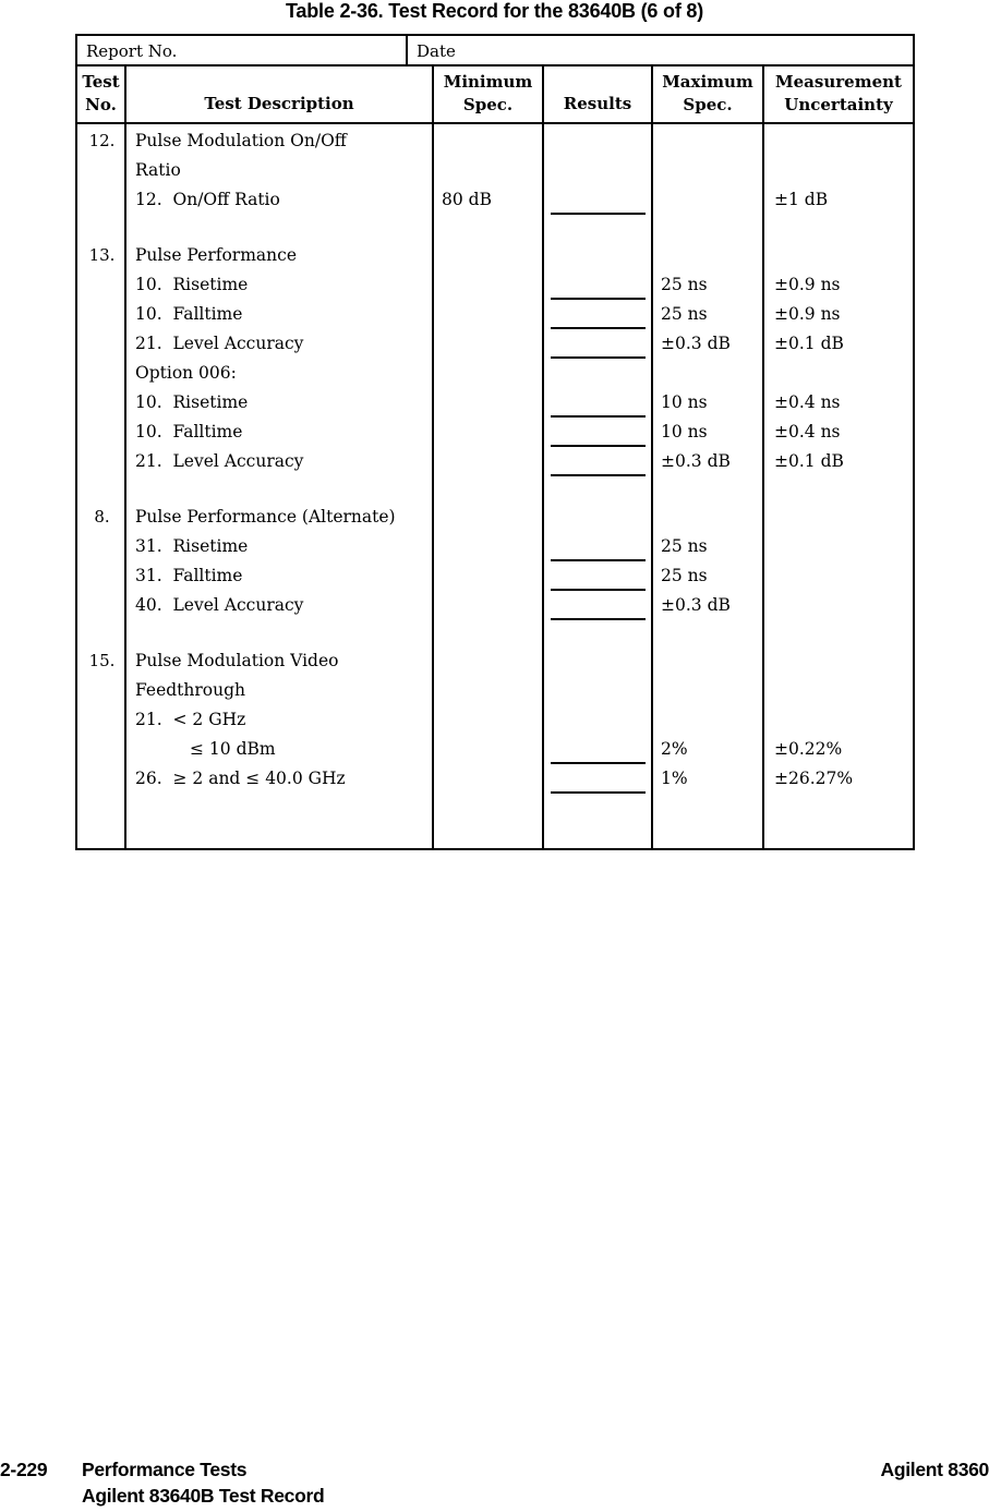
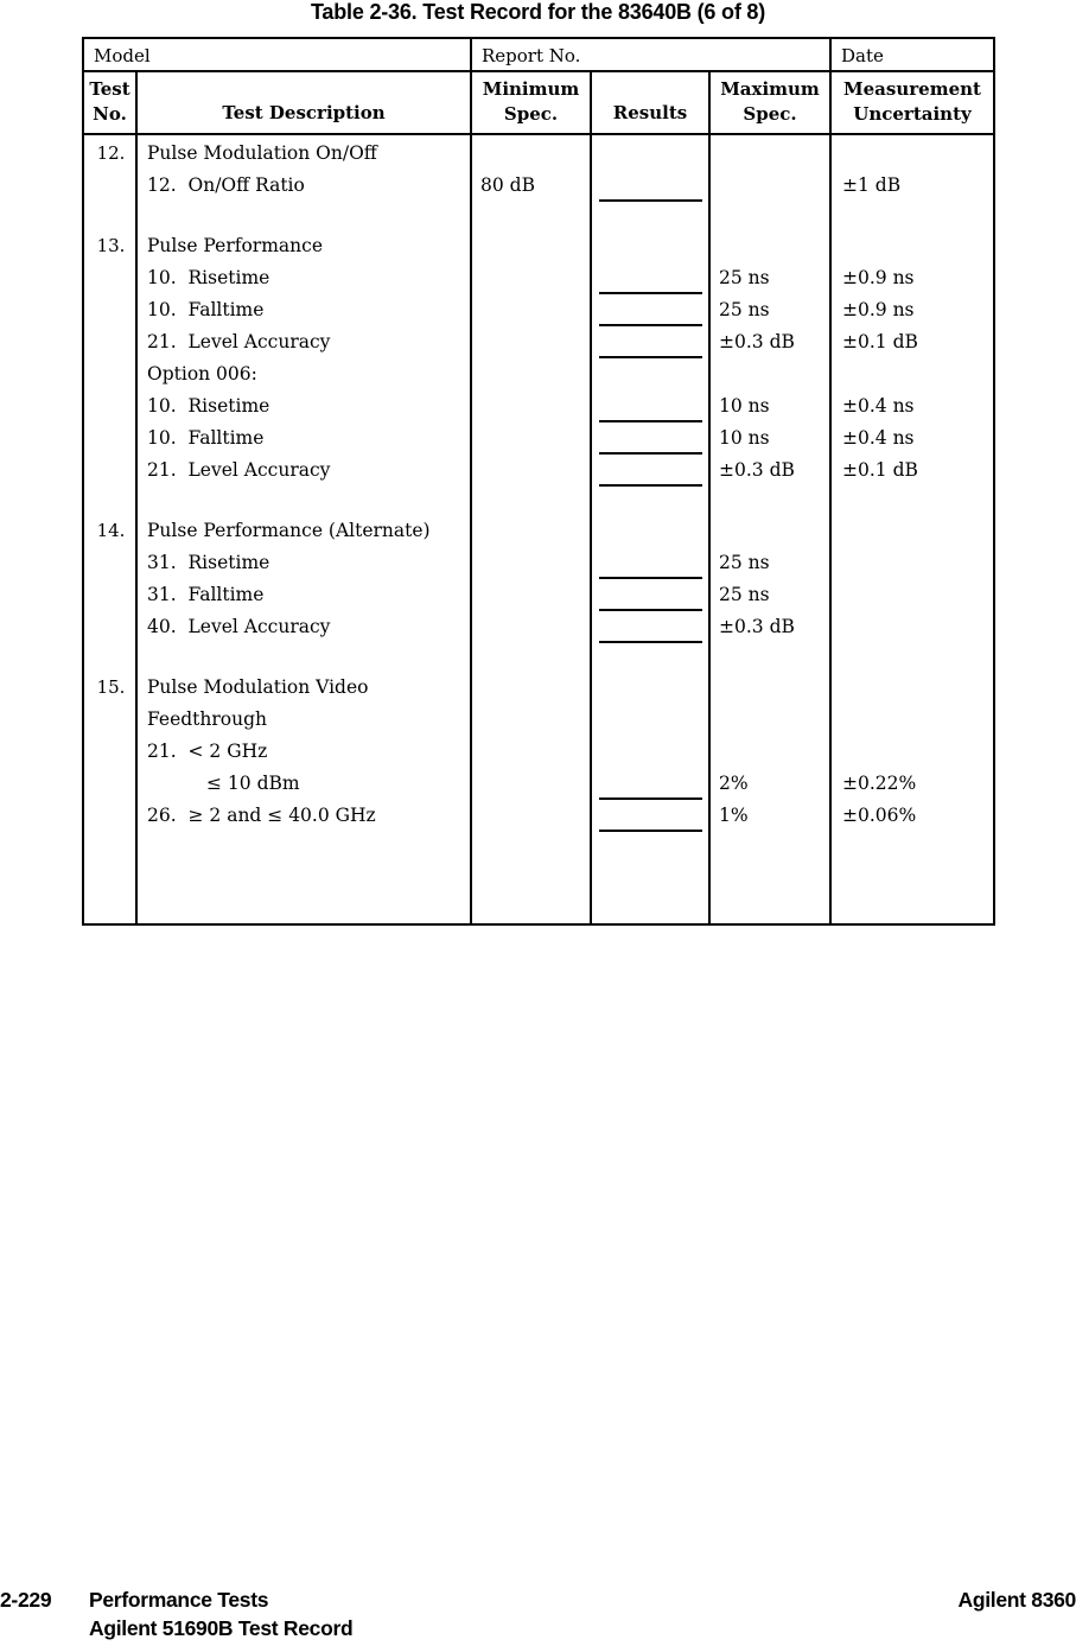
  Table 2-36. Test Record for the 83640B (6 of 8)
+ Model
  Report No.
  Date
  Test
  No.
  Test Description
  Minimum
  Spec.
  Results
  Maximum
  Spec.
  Measurement
  Uncertainty
  12.
  Pulse Modulation On/Off
- Ratio
  12. On/Off Ratio
  80 dB
  ±1 dB
  13.
  Pulse Performance
  10. Risetime
  25 ns
  ±0.9 ns
  10. Falltime
  25 ns
  ±0.9 ns
  21. Level Accuracy
  ±0.3 dB
  ±0.1 dB
  Option 006:
  10. Risetime
  10 ns
  ±0.4 ns
  10. Falltime
  10 ns
  ±0.4 ns
  21. Level Accuracy
  ±0.3 dB
  ±0.1 dB
- 8.
+ 14.
  Pulse Performance (Alternate)
  31. Risetime
  25 ns
  31. Falltime
  25 ns
  40. Level Accuracy
  ±0.3 dB
  15.
  Pulse Modulation Video
  Feedthrough
  21. < 2 GHz
  ≤ 10 dBm
  2%
  ±0.22%
  26. ≥ 2 and ≤ 40.0 GHz
  1%
- ±26.27%
+ ±0.06%
  2-229
  Performance Tests
- Agilent 83640B Test Record
+ Agilent 51690B Test Record
  Agilent 8360
